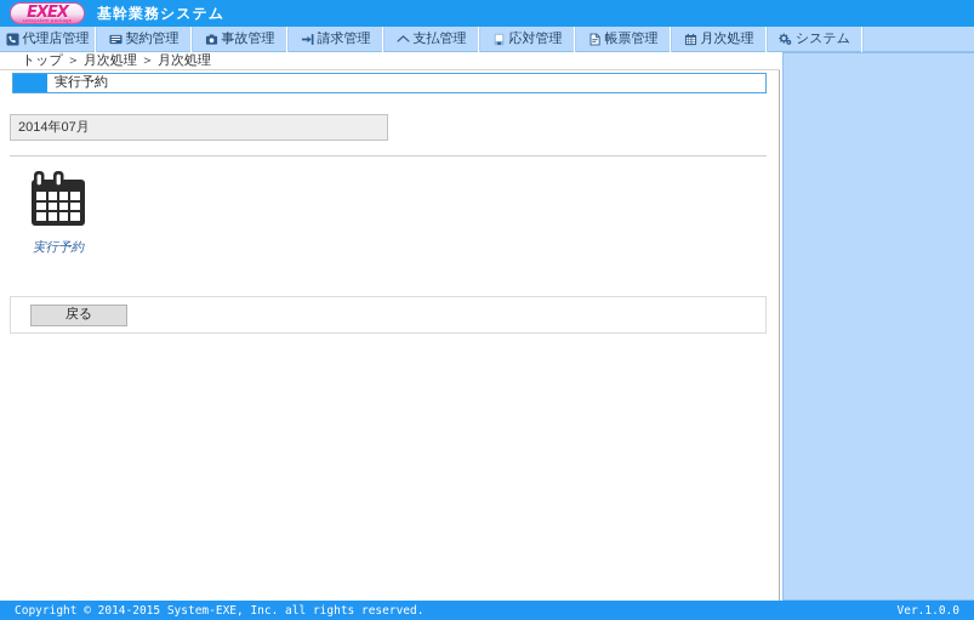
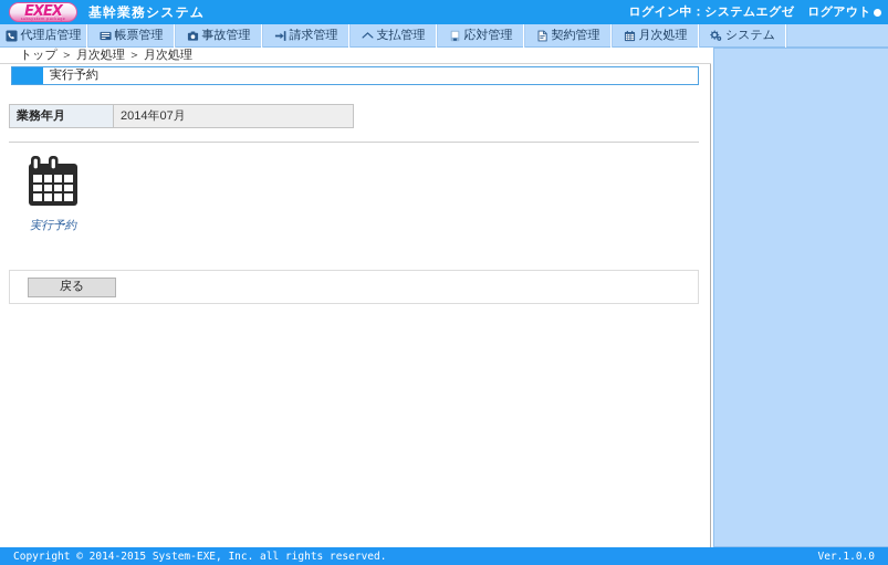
  EXEX
  基幹業務システム
+ ログイン中：システムエグゼ
+ ログアウト
  代理店管理
- 契約管理
+ 帳票管理
  事故管理
  請求管理
  支払管理
  応対管理
- 帳票管理
+ 契約管理
  月次処理
  システム
  トップ ＞ 月次処理 ＞ 月次処理
  実行予約
+ 業務年月
  2014年07月
  実行予約
  戻る
  Copyright © 2014-2015 System-EXE, Inc. all rights reserved.
  Ver.1.0.0
